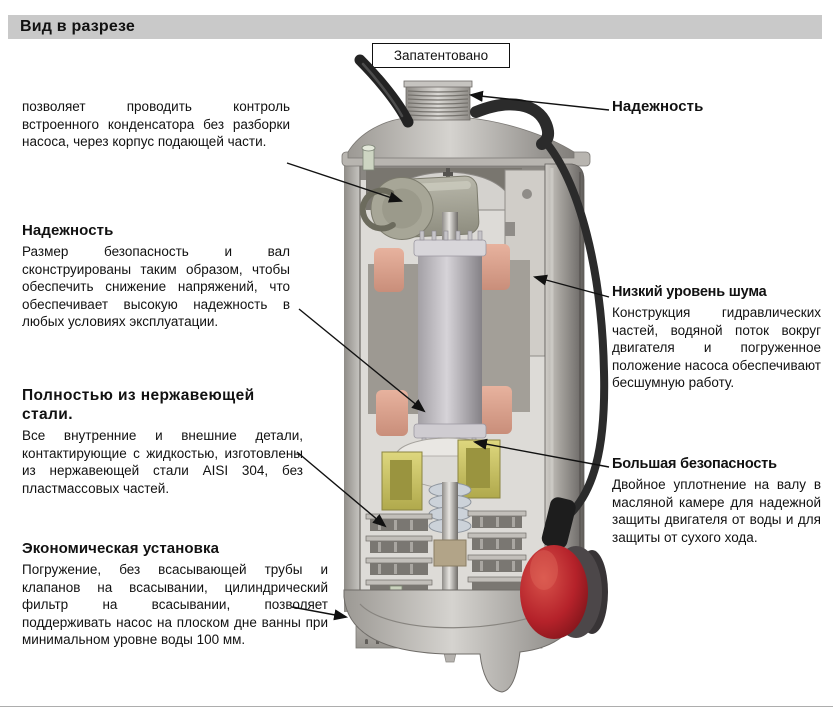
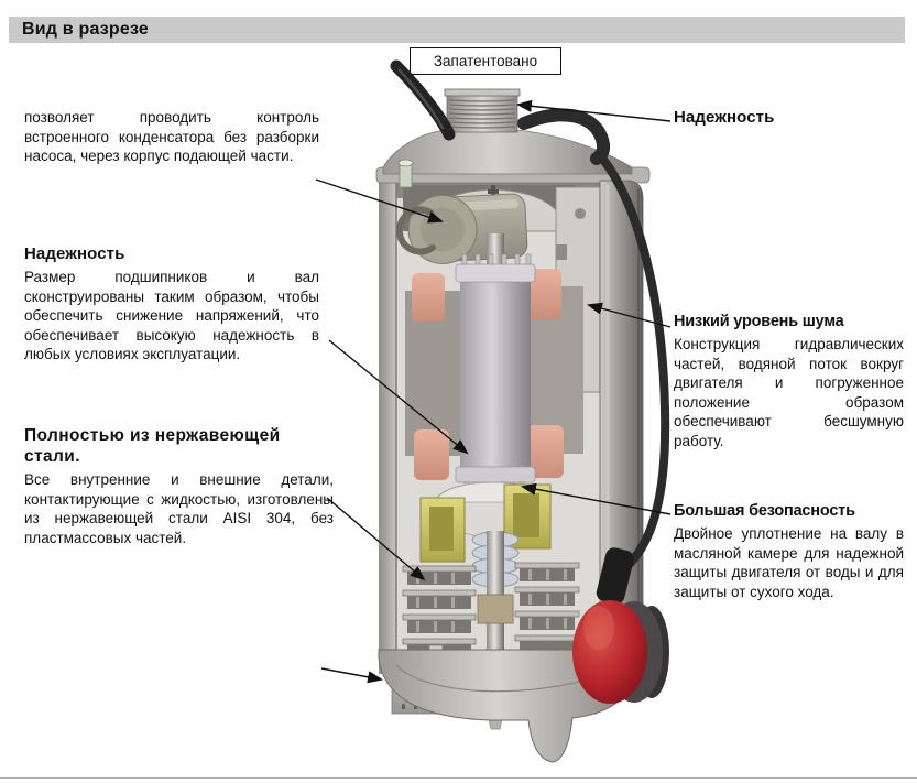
  Вид в разрезе
  Запатентовано
  позволяет проводить контроль встроенного конденсатора без разборки насоса, через корпус подающей части.
  Надежность
- Размер безопасность и вал сконструированы таким образом, чтобы обеспечить снижение напряжений, что обеспечивает высокую надежность в любых условиях эксплуатации.
+ Размер подшипников и вал сконструированы таким образом, чтобы обеспечить снижение напряжений, что обеспечивает высокую надежность в любых условиях эксплуатации.
  Полностью из нержавеющей стали.
  Все внутренние и внешние детали, контактирующие с жидкостью, изготовлены из нержавеющей стали AISI 304, без пластмассовых частей.
- Экономическая установка
- Погружение, без всасывающей трубы и клапанов на всасывании, цилиндрический фильтр на всасывании, позволяет поддерживать насос на плоском дне ванны при минимальном уровне воды 100 мм.
  Надежность
  Низкий уровень шума
- Конструкция гидравлических частей, водяной поток вокруг двигателя и погруженное положение насоса обеспечивают бесшумную работу.
+ Конструкция гидравлических частей, водяной поток вокруг двигателя и погруженное положение образом обеспечивают бесшумную работу.
  Большая безопасность
  Двойное уплотнение на валу в масляной камере для надежной защиты двигателя от воды и для защиты от сухого хода.
